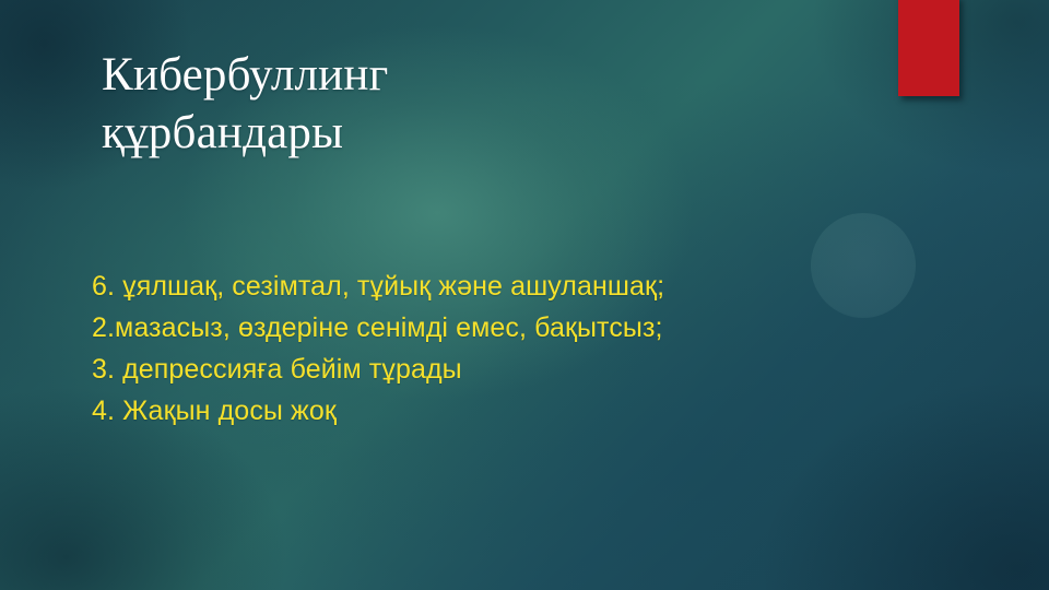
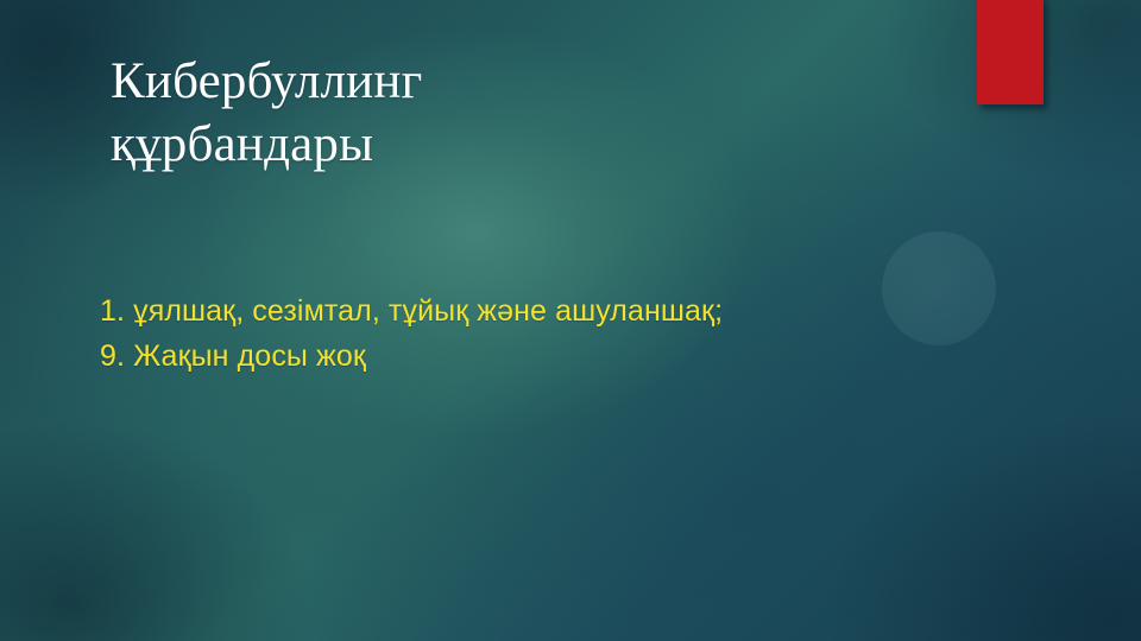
  Кибербуллинг
  құрбандары
- 6. ұялшақ, сезімтал, тұйық және ашуланшақ;
+ 1. ұялшақ, сезімтал, тұйық және ашуланшақ;
- 2.мазасыз, өздеріне сенімді емес, бақытсыз;
- 3. депрессияға бейім тұрады
- 4. Жақын досы жоқ
+ 9. Жақын досы жоқ
